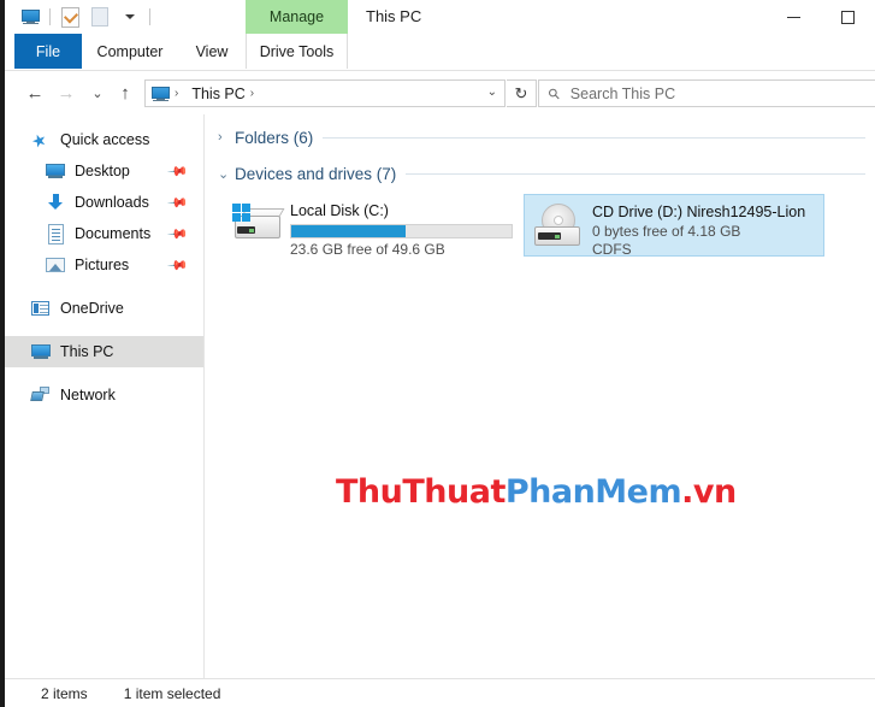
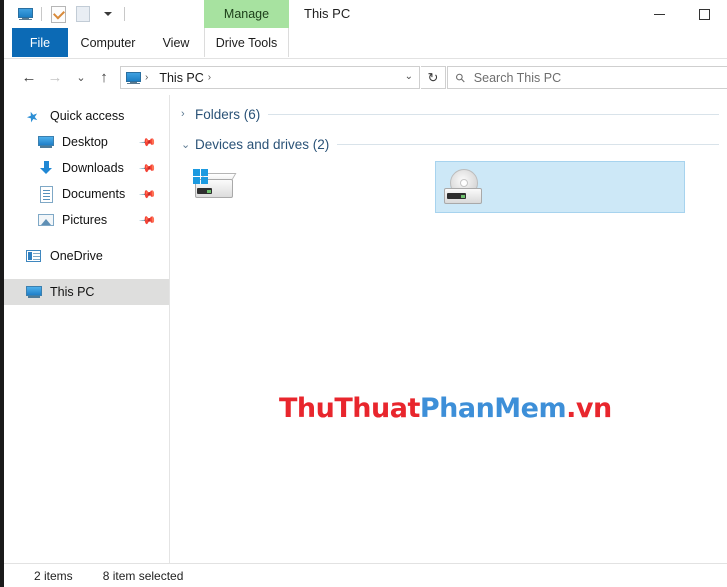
  Manage
  This PC
  File
  Computer
  View
  Drive Tools
  ←
  →
  ⌄
  ↑
  ›
  This PC
  ›
  ⌄
  ↻
  Search This PC
  Quick access
  Desktop
  Downloads
  Documents
  Pictures
  OneDrive
  This PC
- Network
  ›
  Folders (6)
  ⌄
- Devices and drives (7)
+ Devices and drives (2)
- Local Disk (C:)
- 23.6 GB free of 49.6 GB
- CD Drive (D:) Niresh12495-Lion
- 0 bytes free of 4.18 GB
- CDFS
  ThuThuatPhanMem.vn
  2 items
- 1 item selected
+ 8 item selected
